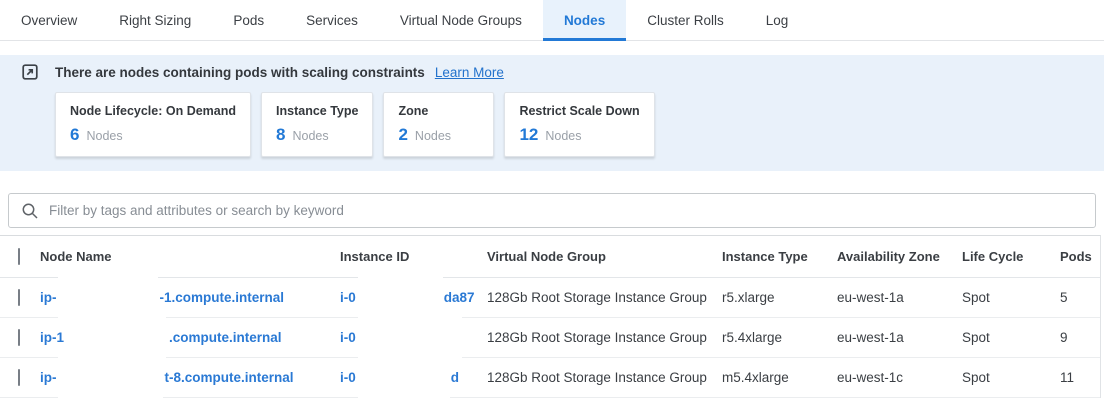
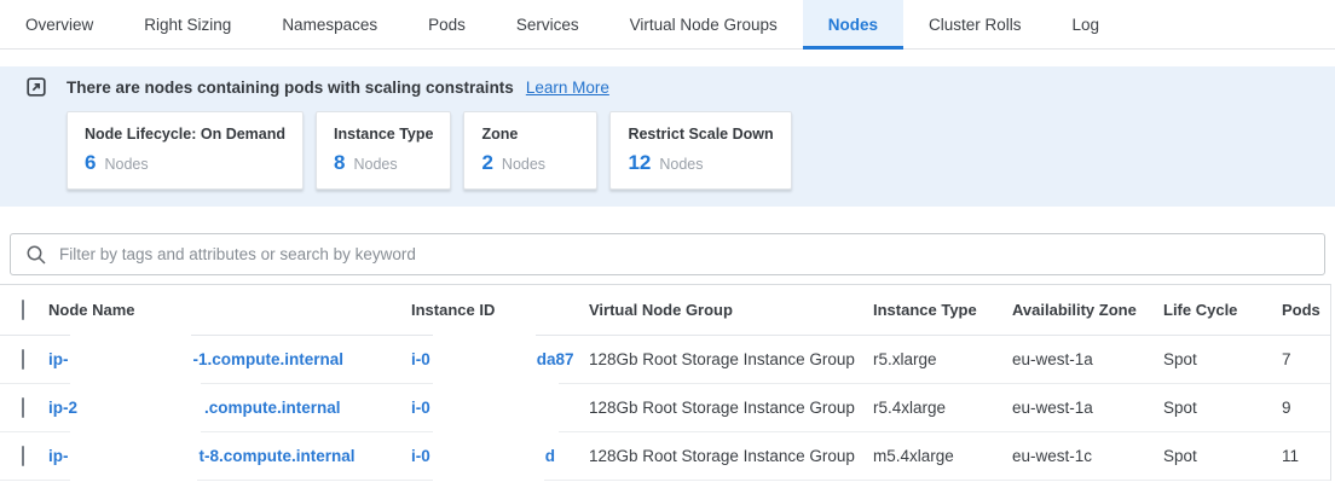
  Overview
  Right Sizing
+ Namespaces
  Pods
  Services
  Virtual Node Groups
  Nodes
  Cluster Rolls
  Log
  There are nodes containing pods with scaling constraints
  Learn More
  Node Lifecycle: On Demand
  6
  Nodes
  Instance Type
  8
  Nodes
  Zone
  2
  Nodes
  Restrict Scale Down
  12
  Nodes
  Filter by tags and attributes or search by keyword
  Node Name
  Instance ID
  Virtual Node Group
  Instance Type
  Availability Zone
  Life Cycle
  Pods
  ip- -1.compute.internal
  i-0 da87
  128Gb Root Storage Instance Group
  r5.xlarge
  eu-west-1a
  Spot
- 5
+ 7
- ip-1 .compute.internal
+ ip-2 .compute.internal
  i-0
  128Gb Root Storage Instance Group
  r5.4xlarge
  eu-west-1a
  Spot
  9
  ip- t-8.compute.internal
  i-0 d
  128Gb Root Storage Instance Group
  m5.4xlarge
  eu-west-1c
  Spot
  11
